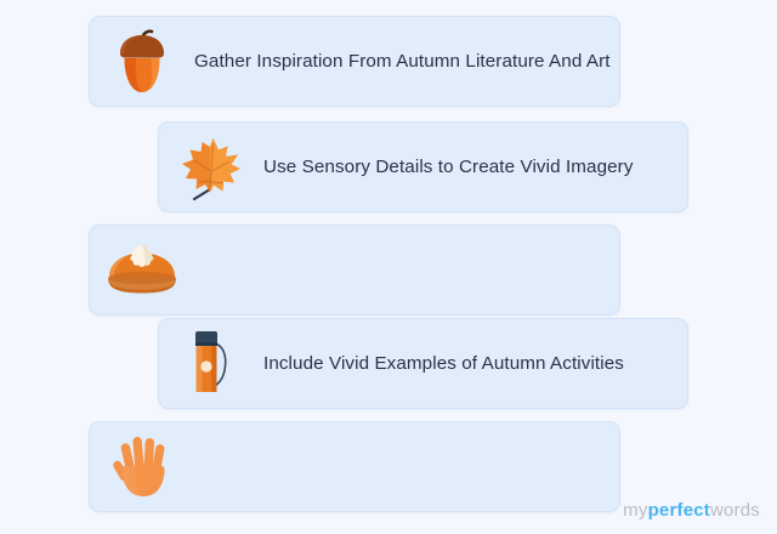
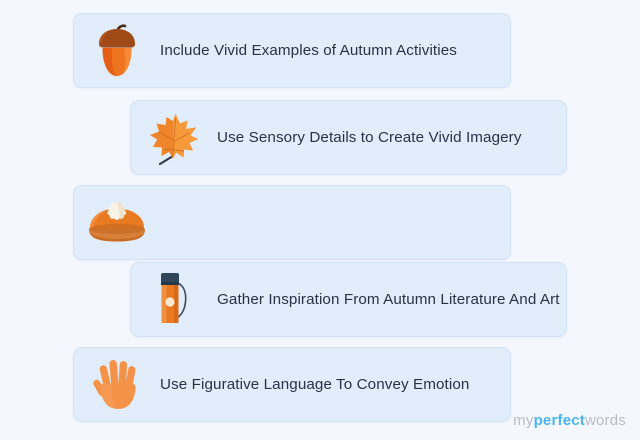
- Gather Inspiration From Autumn Literature And Art
+ Include Vivid Examples of Autumn Activities
  Use Sensory Details to Create Vivid Imagery
- Include Vivid Examples of Autumn Activities
+ Gather Inspiration From Autumn Literature And Art
+ Use Figurative Language To Convey Emotion
  myperfectwords
